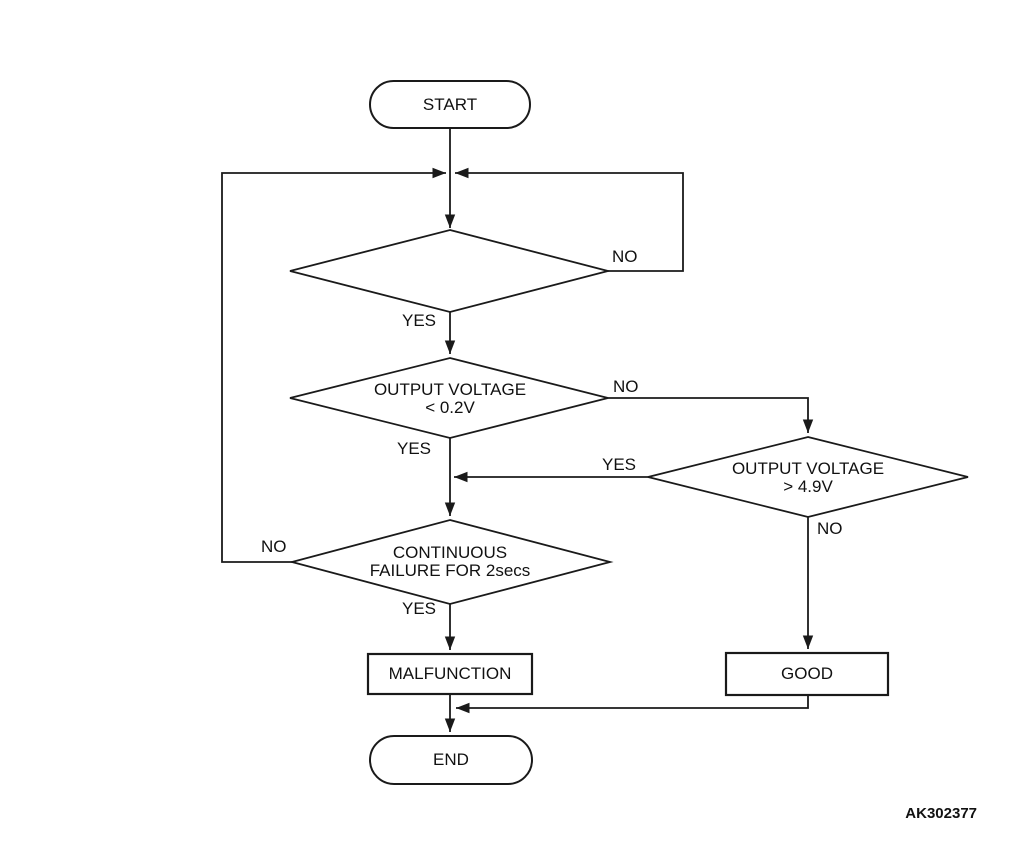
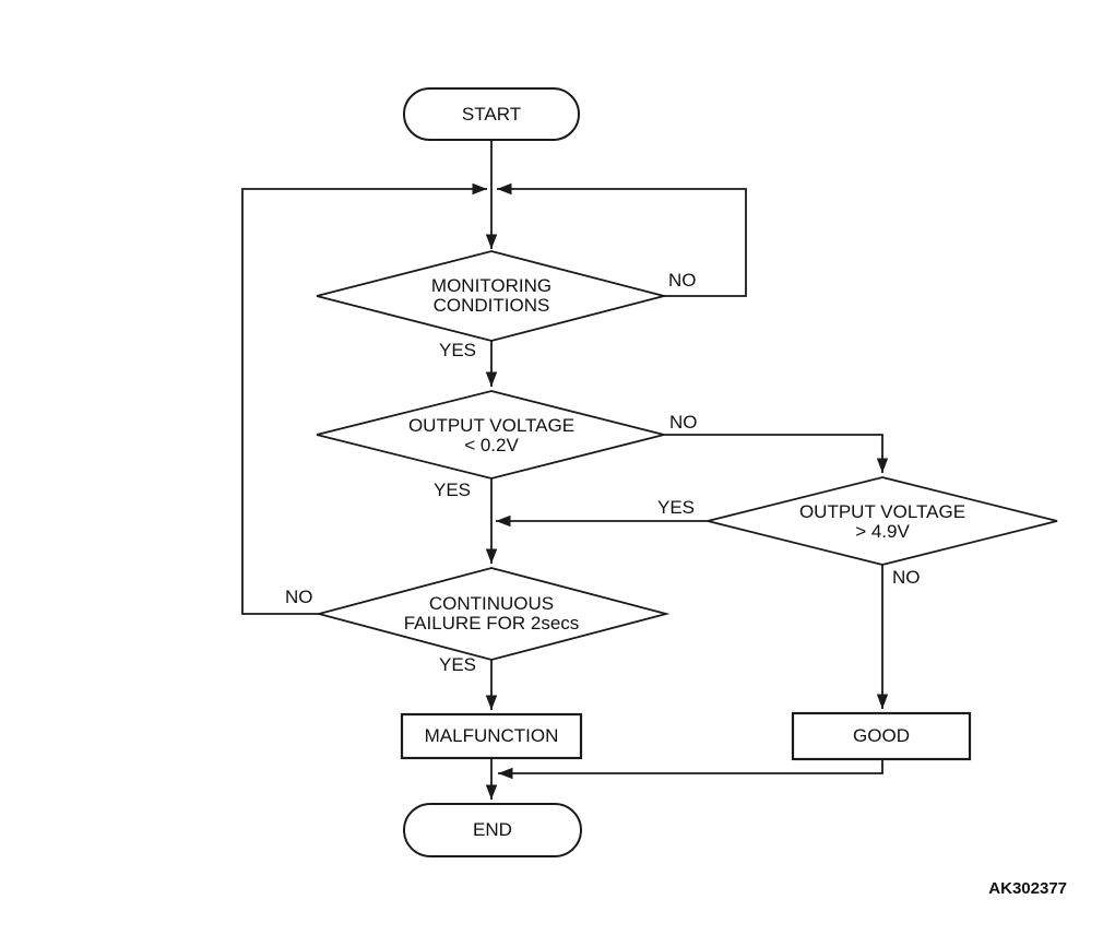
  START
+ MONITORING
+ CONDITIONS
  OUTPUT VOLTAGE
  < 0.2V
  OUTPUT VOLTAGE
  > 4.9V
  CONTINUOUS
  FAILURE FOR 2secs
  MALFUNCTION
  GOOD
  END
  NO
  YES
  NO
  YES
  YES
  NO
  NO
  YES
  AK302377
